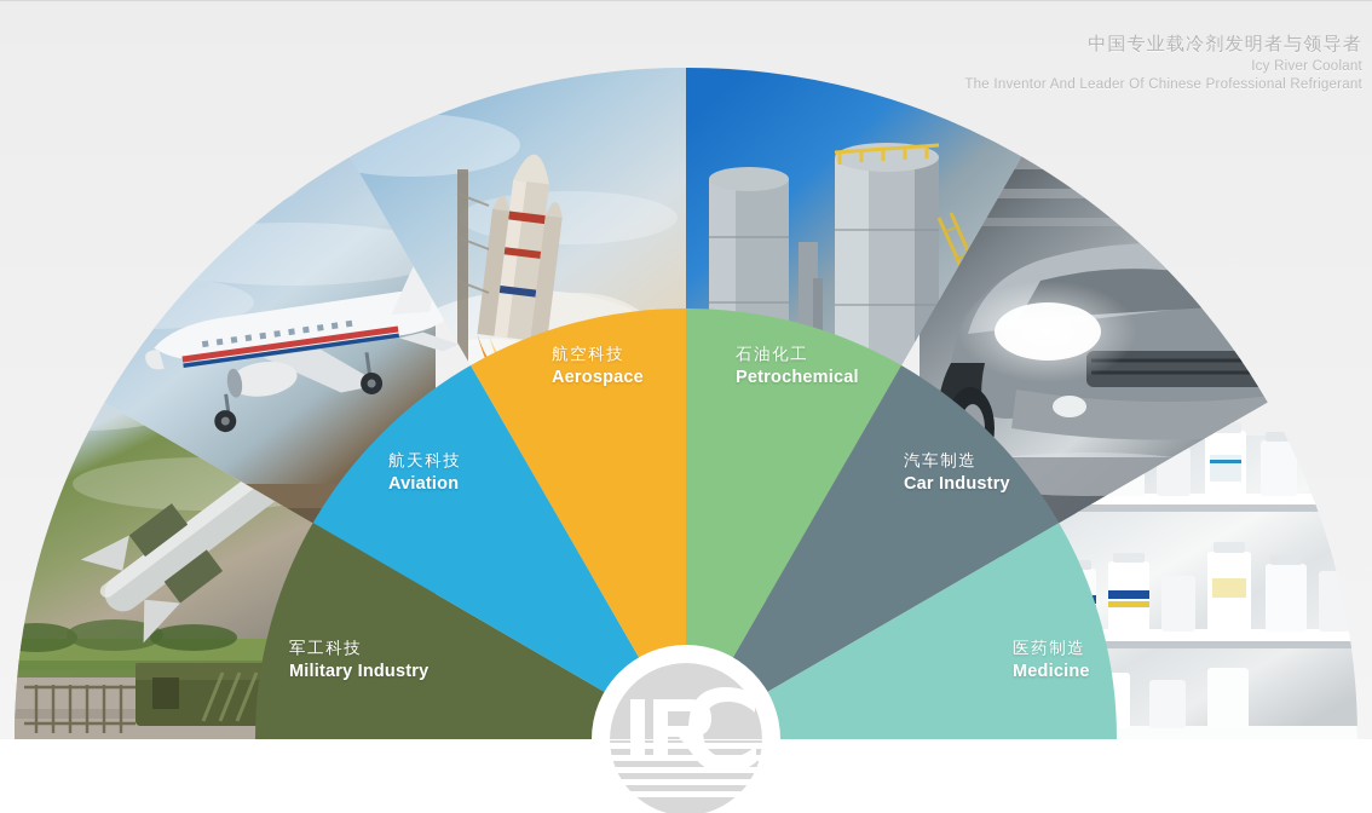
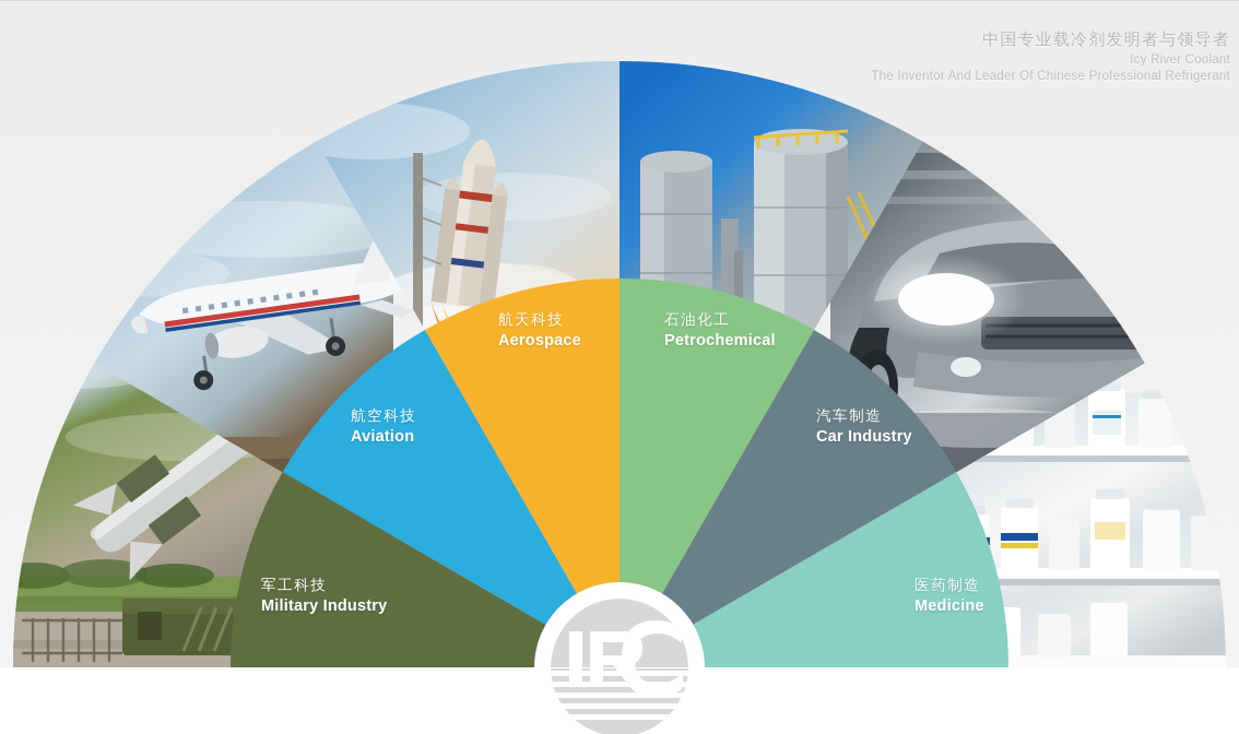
  中国专业载冷剂发明者与领导者
  Icy River Coolant
  The Inventor And Leader Of Chinese Professional Refrigerant
  军工科技
  Military Industry
- 航天科技
+ 航空科技
  Aviation
- 航空科技
+ 航天科技
  Aerospace
  石油化工
  Petrochemical
  汽车制造
  Car Industry
  医药制造
  Medicine
